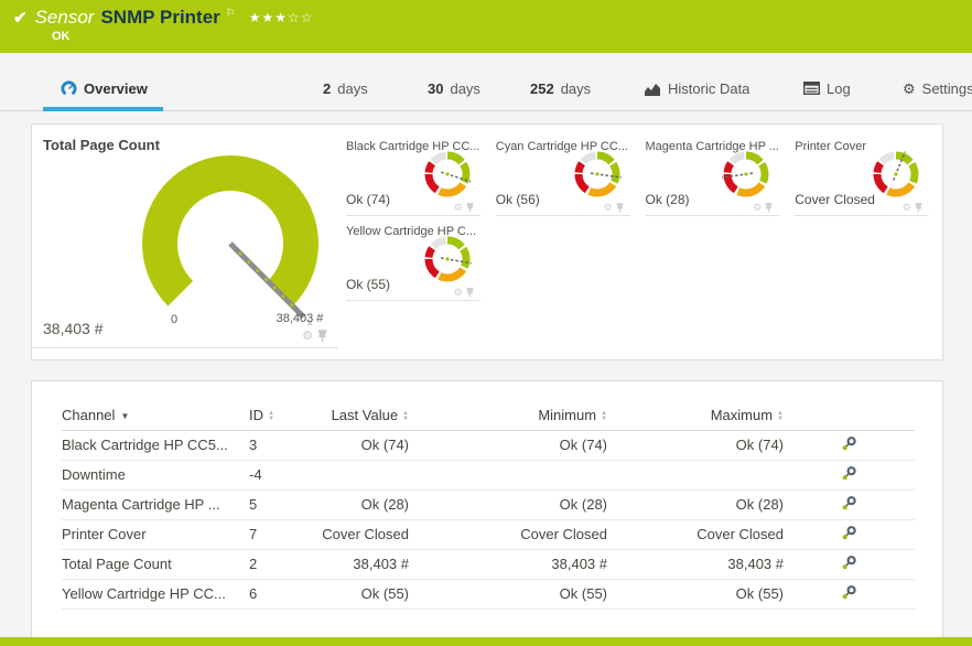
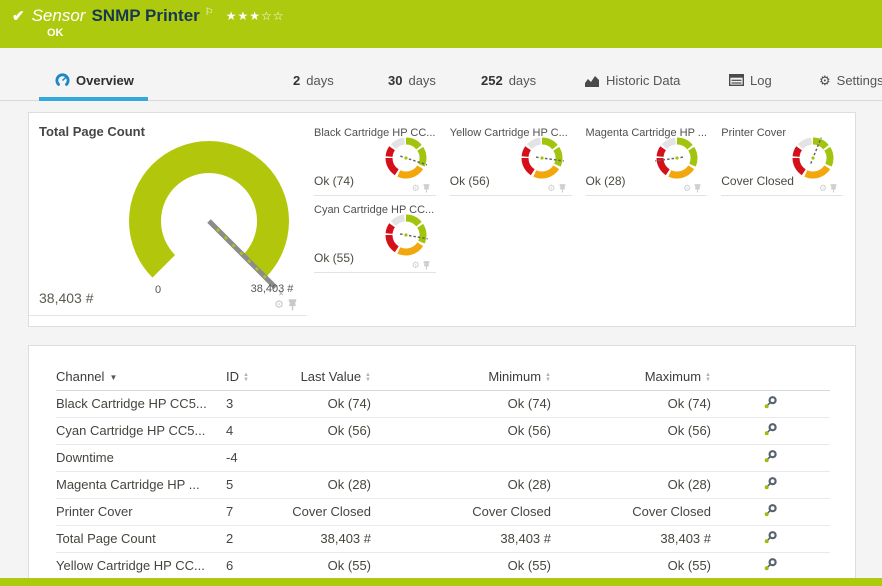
  ✔
  Sensor
  SNMP Printer
  ⚐
  ★★★☆☆
  OK
  Overview
  2
  days
  30
  days
  252
  days
  Historic Data
  Log
  ⚙
  Settings
  Total Page Count
  ×
  0
  38,403 #
  38,403 #
  ⚙
  Black Cartridge HP CC...
  Ok (74)
  ⚙
- Cyan Cartridge HP CC...
+ Yellow Cartridge HP C...
  Ok (56)
  ⚙
  Magenta Cartridge HP ...
  Ok (28)
  ⚙
  Printer Cover
  Cover Closed
  ⚙
- Yellow Cartridge HP C...
+ Cyan Cartridge HP CC...
  Ok (55)
  ⚙
  Channel ▼	ID	Last Value	Minimum	Maximum
  Black Cartridge HP CC5...	3	Ok (74)	Ok (74)	Ok (74)
+ Cyan Cartridge HP CC5...	4	Ok (56)	Ok (56)	Ok (56)
  Downtime	-4
  Magenta Cartridge HP ...	5	Ok (28)	Ok (28)	Ok (28)
  Printer Cover	7	Cover Closed	Cover Closed	Cover Closed
  Total Page Count	2	38,403 #	38,403 #	38,403 #
  Yellow Cartridge HP CC...	6	Ok (55)	Ok (55)	Ok (55)
